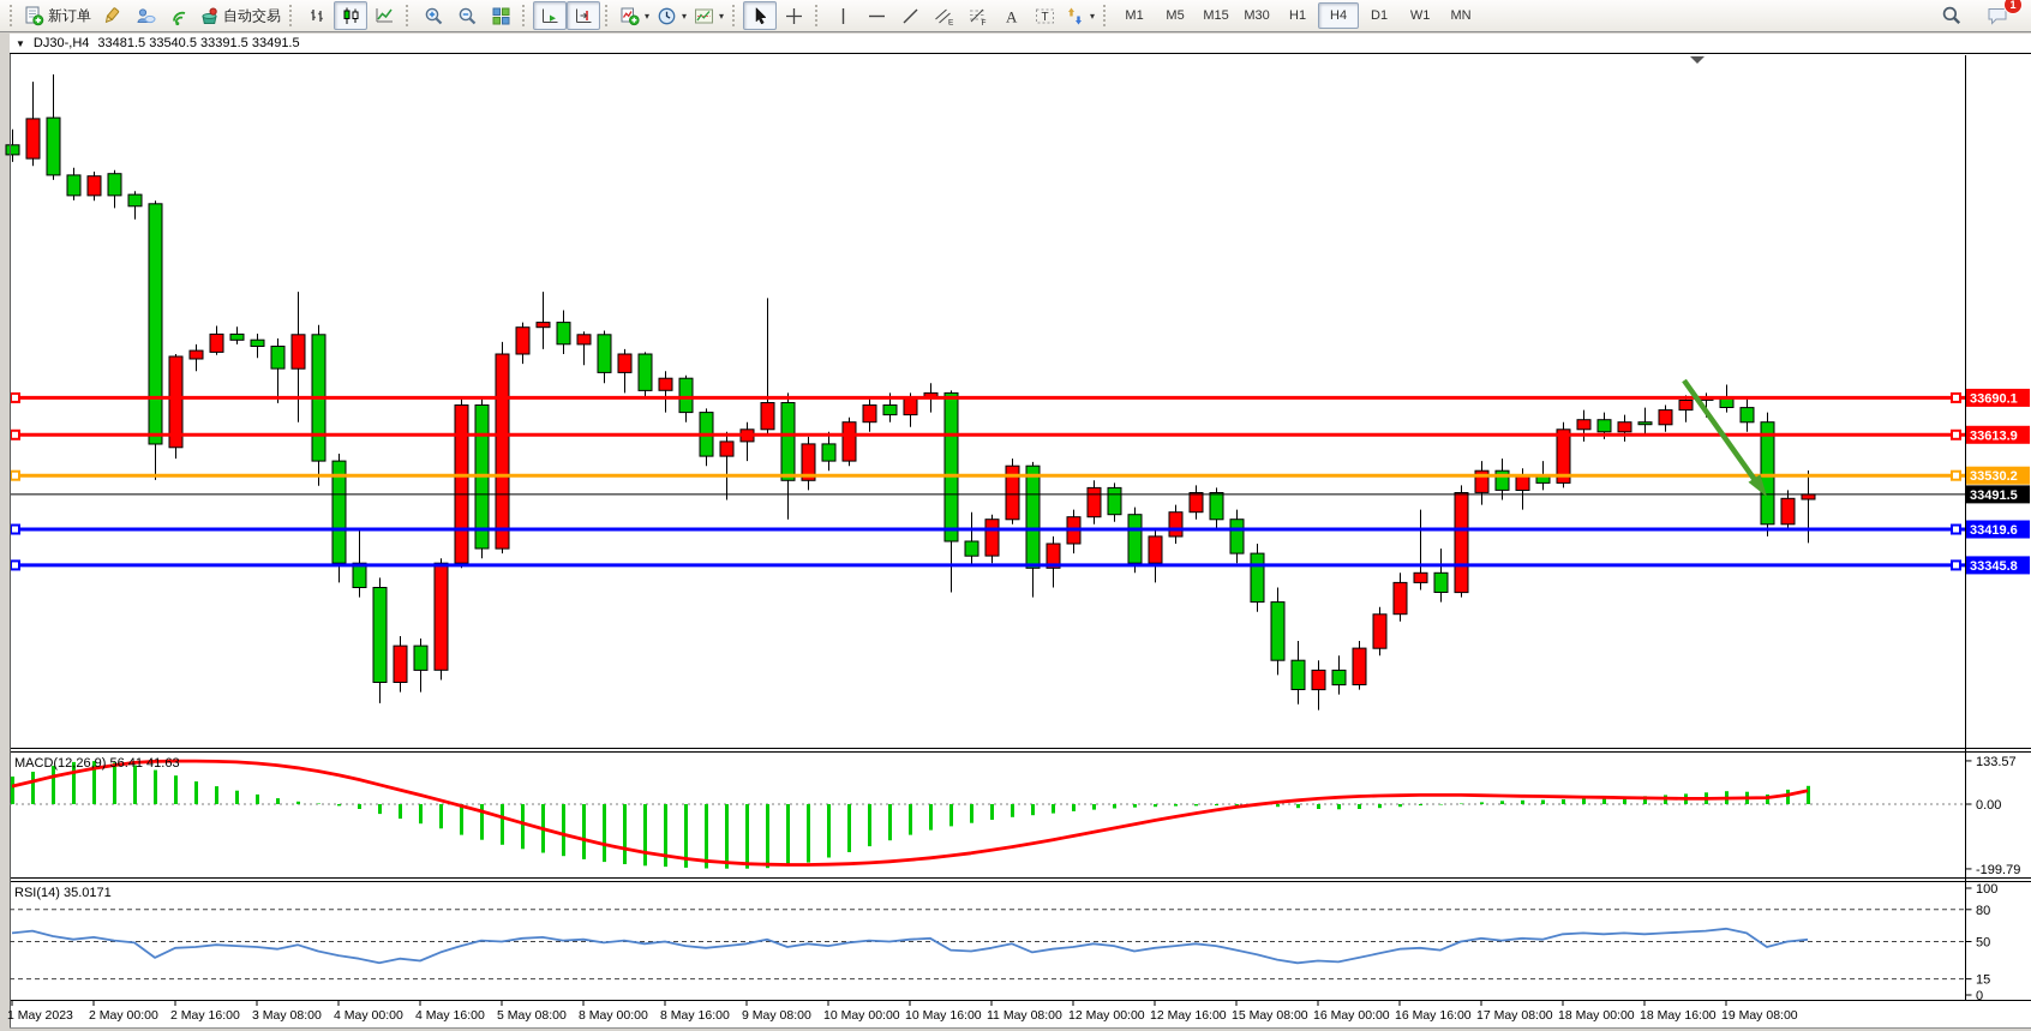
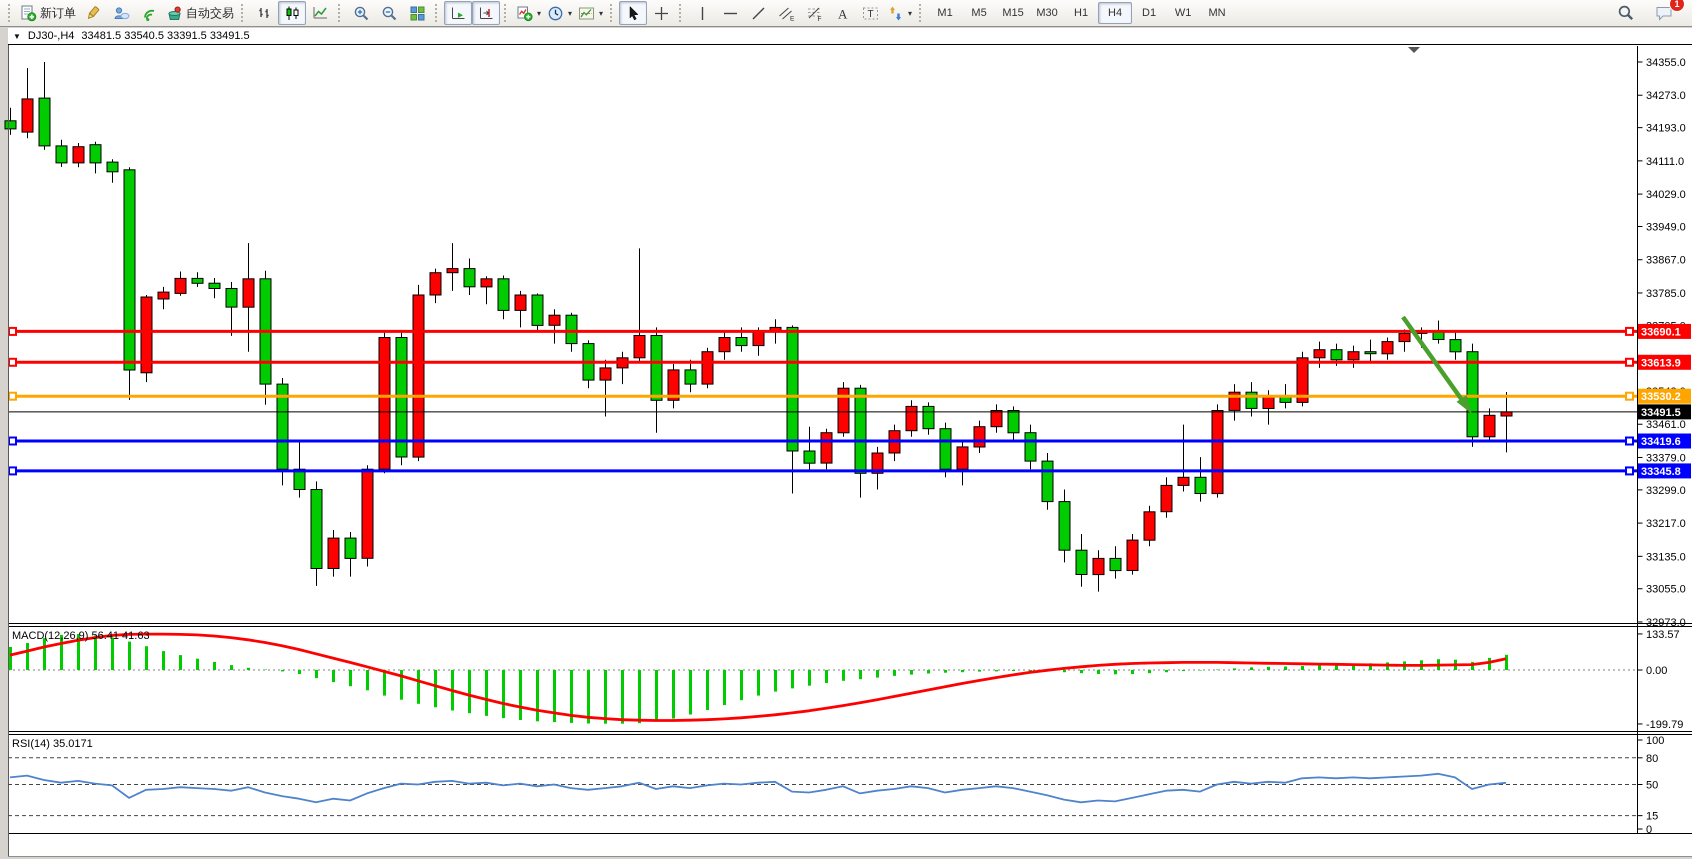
  新订单
  自动交易
  ▾
  ▾
  ▾
  A
  T
  ▾
  M1
  M5
  M15
  M30
  H1
  H4
  D1
  W1
  MN
  1
  ▼
  DJ30-,H4
  33481.5 33540.5 33391.5 33491.5
  MACD(12,26,9) 56.41 41.63
  RSI(14) 35.0171
+ 34355.0
+ 34273.0
+ 34193.0
+ 34111.0
+ 34029.0
+ 33949.0
+ 33867.0
+ 33785.0
+ 33461.0
+ 33379.0
+ 33299.0
+ 33217.0
+ 33135.0
+ 33055.0
+ 32973.0
  33690.1
  33613.9
  33530.2
  33419.6
  33345.8
  33491.5
  133.57
  0.00
  -199.79
  100
  80
  50
  15
  0
- 1 May 2023
- 2 May 00:00
- 2 May 16:00
- 3 May 08:00
- 4 May 00:00
- 4 May 16:00
- 5 May 08:00
- 8 May 00:00
- 8 May 16:00
- 9 May 08:00
- 10 May 00:00
- 10 May 16:00
- 11 May 08:00
- 12 May 00:00
- 12 May 16:00
- 15 May 08:00
- 16 May 00:00
- 16 May 16:00
- 17 May 08:00
- 18 May 00:00
- 18 May 16:00
- 19 May 08:00
